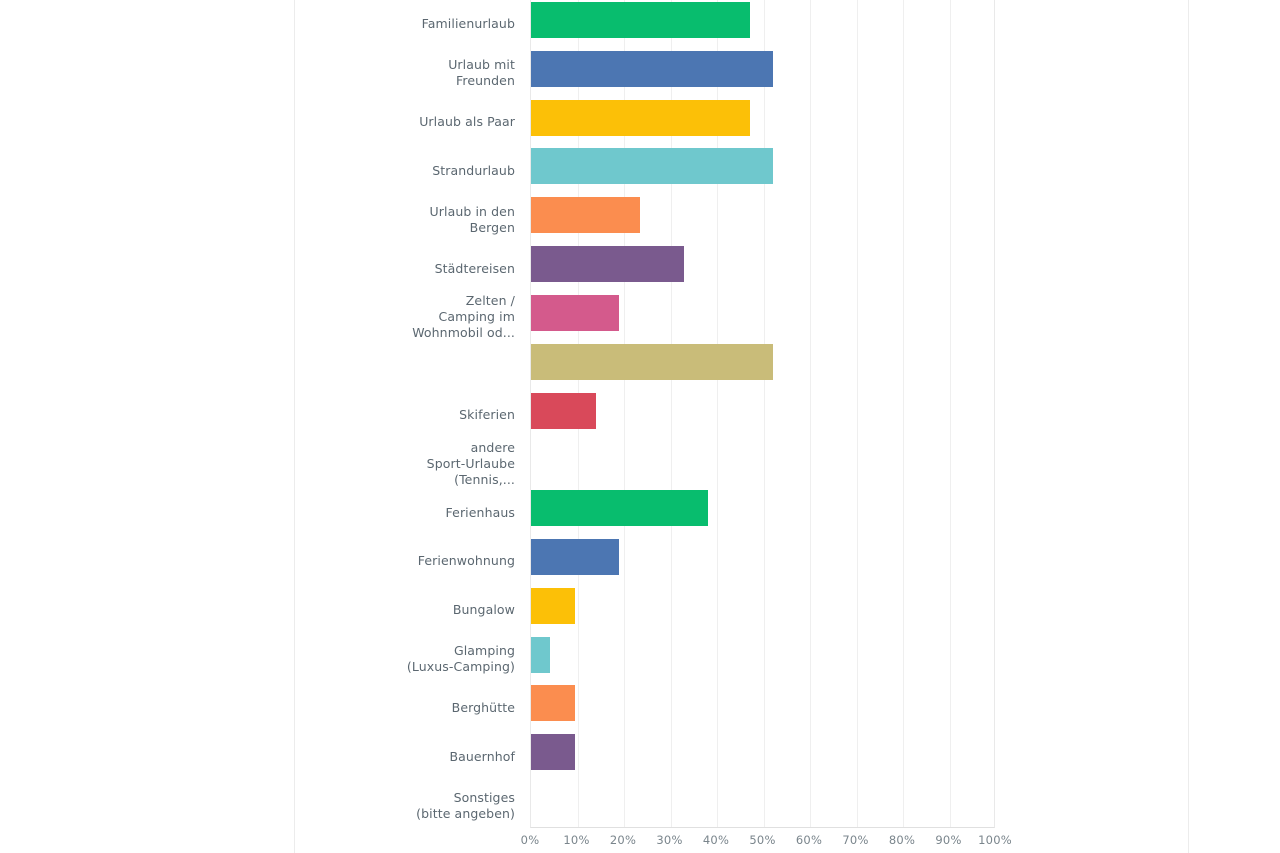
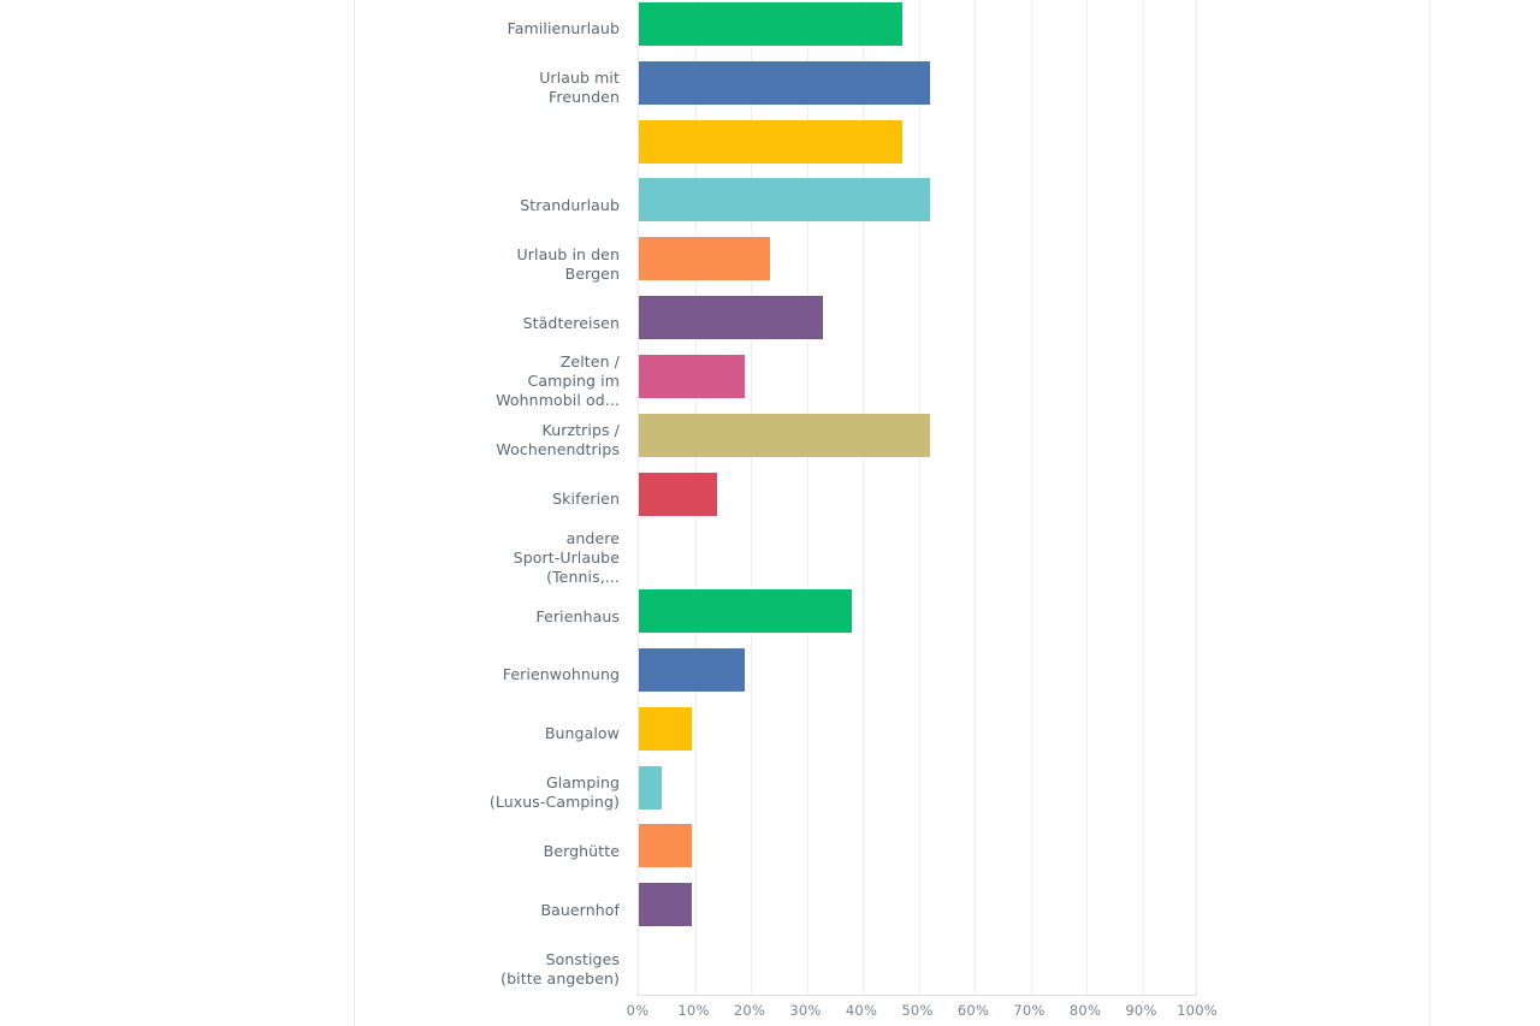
  Familienurlaub
  Urlaub mit
  Freunden
- Urlaub als Paar
  Strandurlaub
  Urlaub in den
  Bergen
  Städtereisen
  Zelten /
  Camping im
  Wohnmobil od...
+ Kurztrips /
+ Wochenendtrips
  Skiferien
  andere
  Sport-Urlaube
  (Tennis,...
  Ferienhaus
  Ferienwohnung
  Bungalow
  Glamping
  (Luxus-Camping)
  Berghütte
  Bauernhof
  Sonstiges
  (bitte angeben)
  0%
  10%
  20%
  30%
  40%
  50%
  60%
  70%
  80%
  90%
  100%
